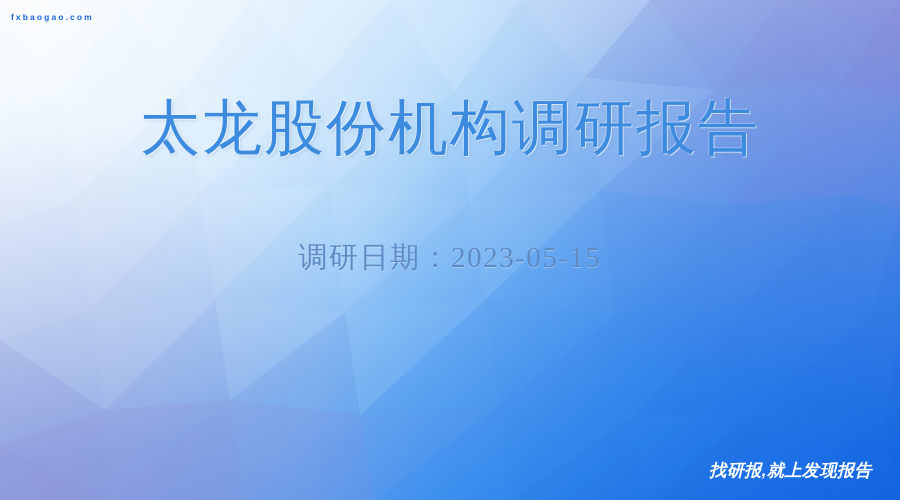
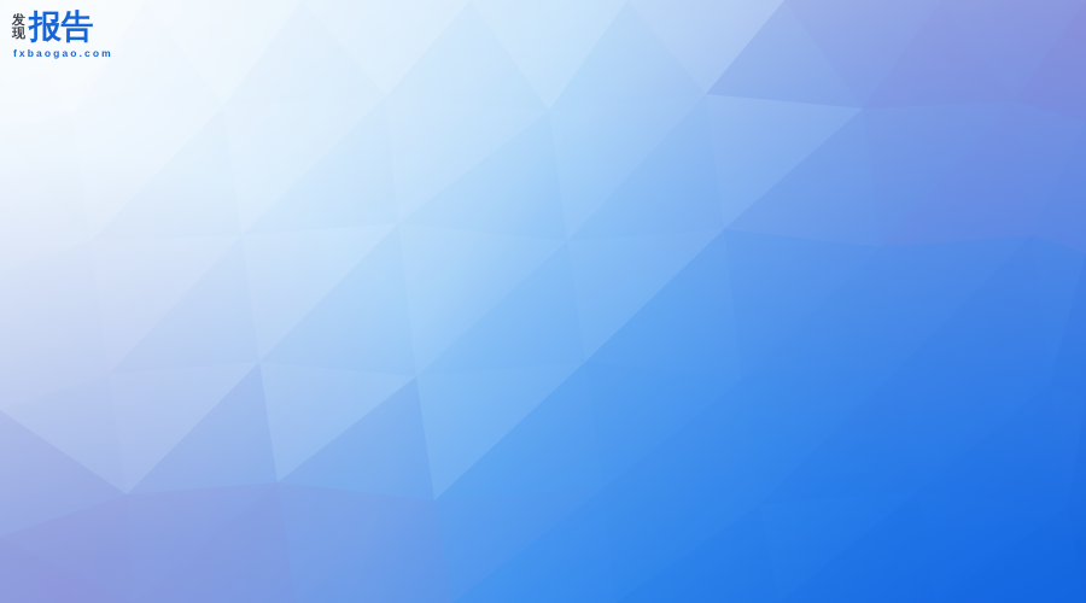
+ 发
+ 现
+ 报告
  fxbaogao.com
- 太龙股份机构调研报告
- 调研日期：2023-05-15
- 找研报,就上发现报告
